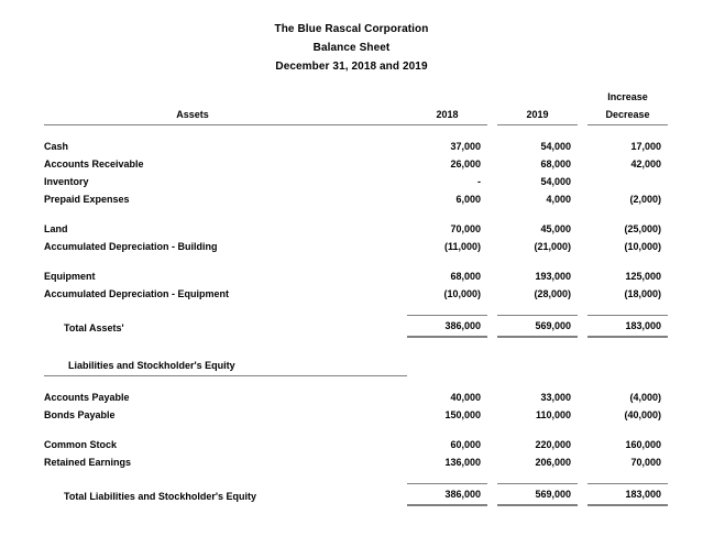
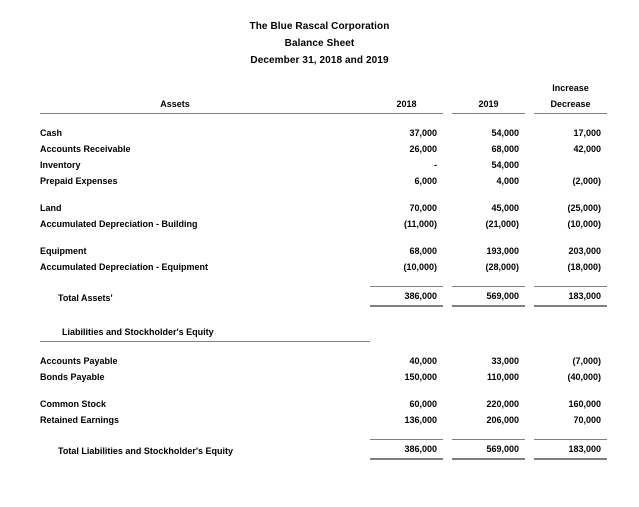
  The Blue Rascal Corporation
  Balance Sheet
  December 31, 2018 and 2019
  					Increase
  Assets	2018		2019		Decrease
  Cash	37,000		54,000		17,000
  Accounts Receivable	26,000		68,000		42,000
  Inventory	-		54,000
  Prepaid Expenses	6,000		4,000		(2,000)
  Land	70,000		45,000		(25,000)
  Accumulated Depreciation - Building	(11,000)		(21,000)		(10,000)
- Equipment	68,000		193,000		125,000
+ Equipment	68,000		193,000		203,000
  Accumulated Depreciation - Equipment	(10,000)		(28,000)		(18,000)
  Total Assets'	386,000		569,000		183,000
  Liabilities and Stockholder's Equity
- Accounts Payable	40,000		33,000		(4,000)
+ Accounts Payable	40,000		33,000		(7,000)
  Bonds Payable	150,000		110,000		(40,000)
  Common Stock	60,000		220,000		160,000
  Retained Earnings	136,000		206,000		70,000
  Total Liabilities and Stockholder's Equity	386,000		569,000		183,000
